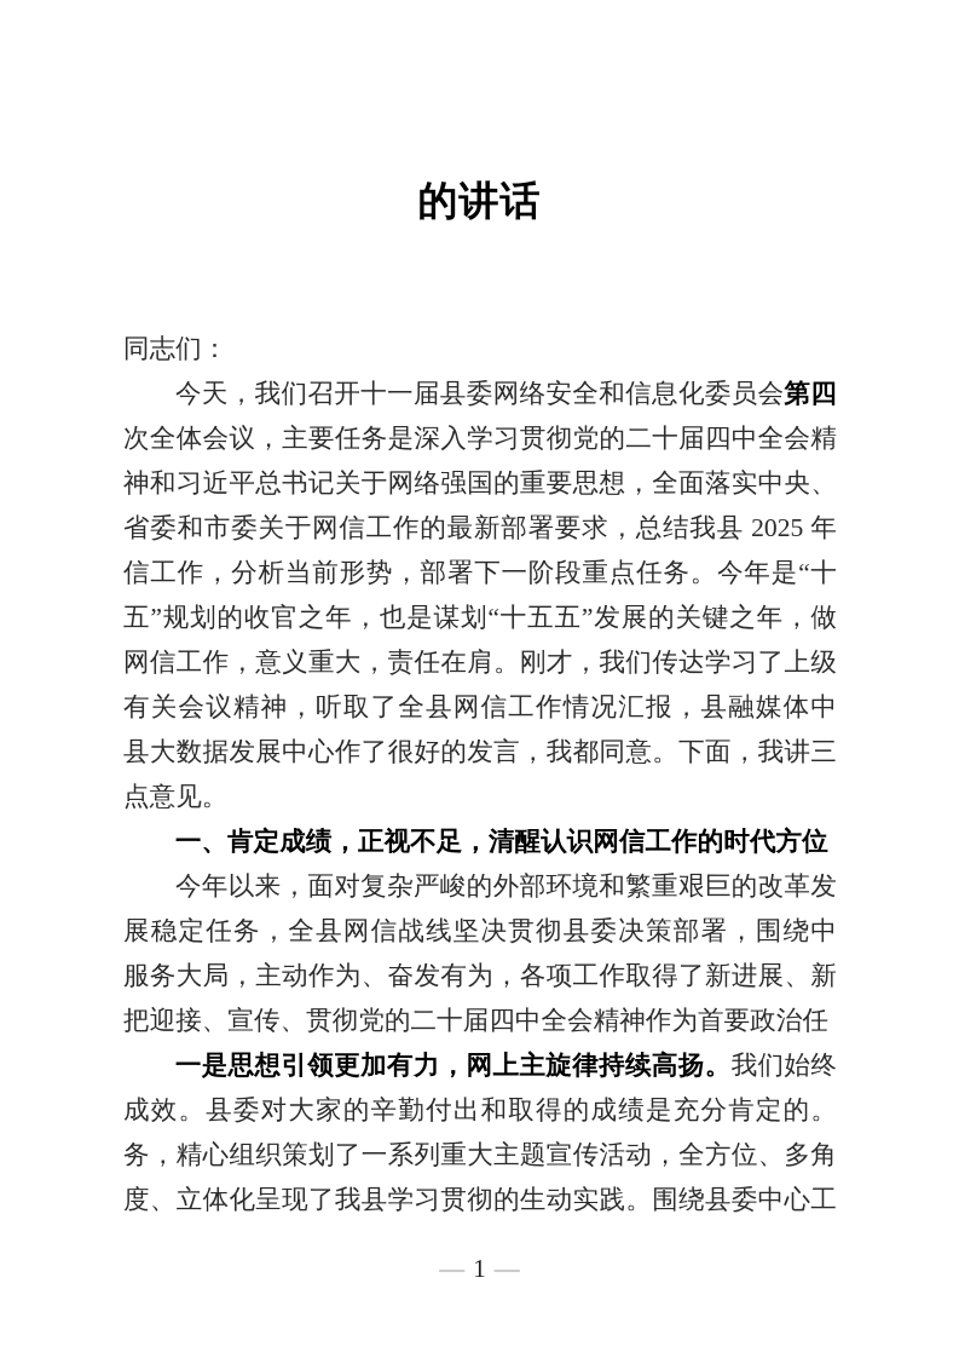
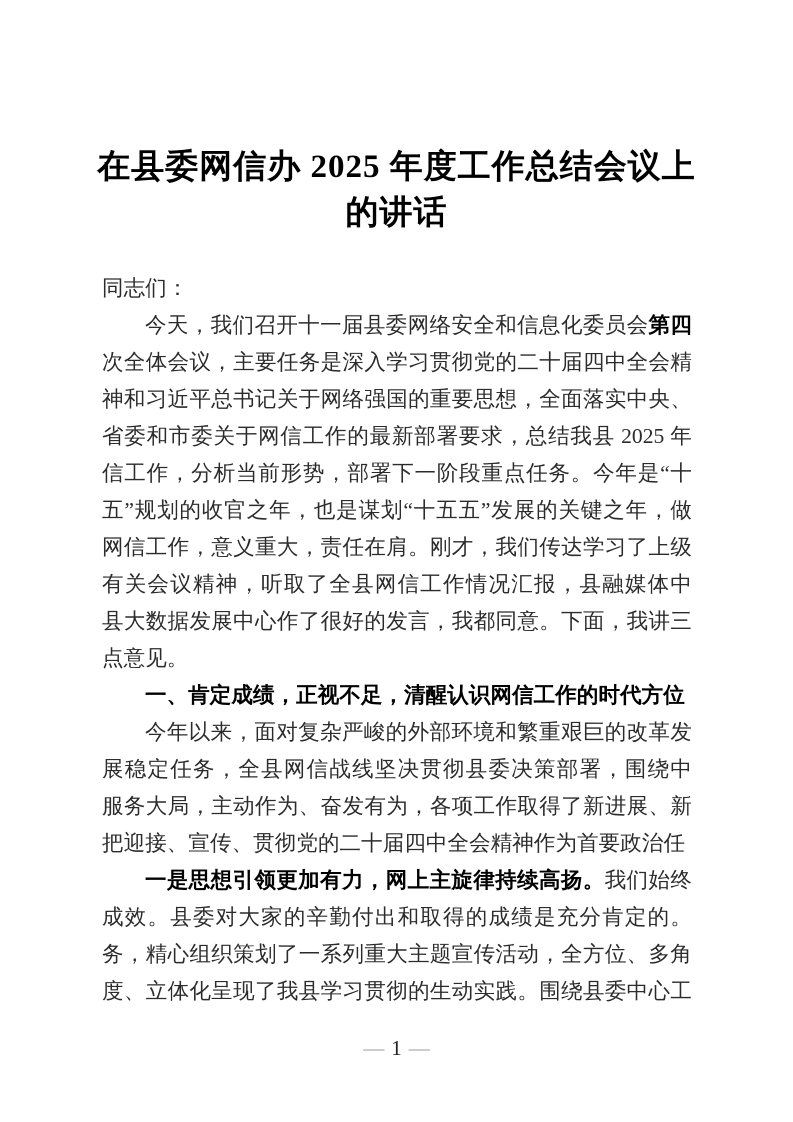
+ 在县委网信办 2025 年度工作总结会议上
  的讲话
  同志们：
  今天，我们召开十一届县委网络安全和信息化委员会第四
  次全体会议，主要任务是深入学习贯彻党的二十届四中全会精
  神和习近平总书记关于网络强国的重要思想，全面落实中央、
  省委和市委关于网信工作的最新部署要求，总结我县 2025 年
  信工作，分析当前形势，部署下一阶段重点任务。今年是“十
  五”规划的收官之年，也是谋划“十五五”发展的关键之年，做
  网信工作，意义重大，责任在肩。刚才，我们传达学习了上级
  有关会议精神，听取了全县网信工作情况汇报，县融媒体中
  县大数据发展中心作了很好的发言，我都同意。下面，我讲三
  点意见。
  一、肯定成绩，正视不足，清醒认识网信工作的时代方位
  今年以来，面对复杂严峻的外部环境和繁重艰巨的改革发
  展稳定任务，全县网信战线坚决贯彻县委决策部署，围绕中
  服务大局，主动作为、奋发有为，各项工作取得了新进展、新
  把迎接、宣传、贯彻党的二十届四中全会精神作为首要政治任
  一是思想引领更加有力，网上主旋律持续高扬。我们始终
  成效。县委对大家的辛勤付出和取得的成绩是充分肯定的。
  务，精心组织策划了一系列重大主题宣传活动，全方位、多角
  度、立体化呈现了我县学习贯彻的生动实践。围绕县委中心工
  — 1 —
